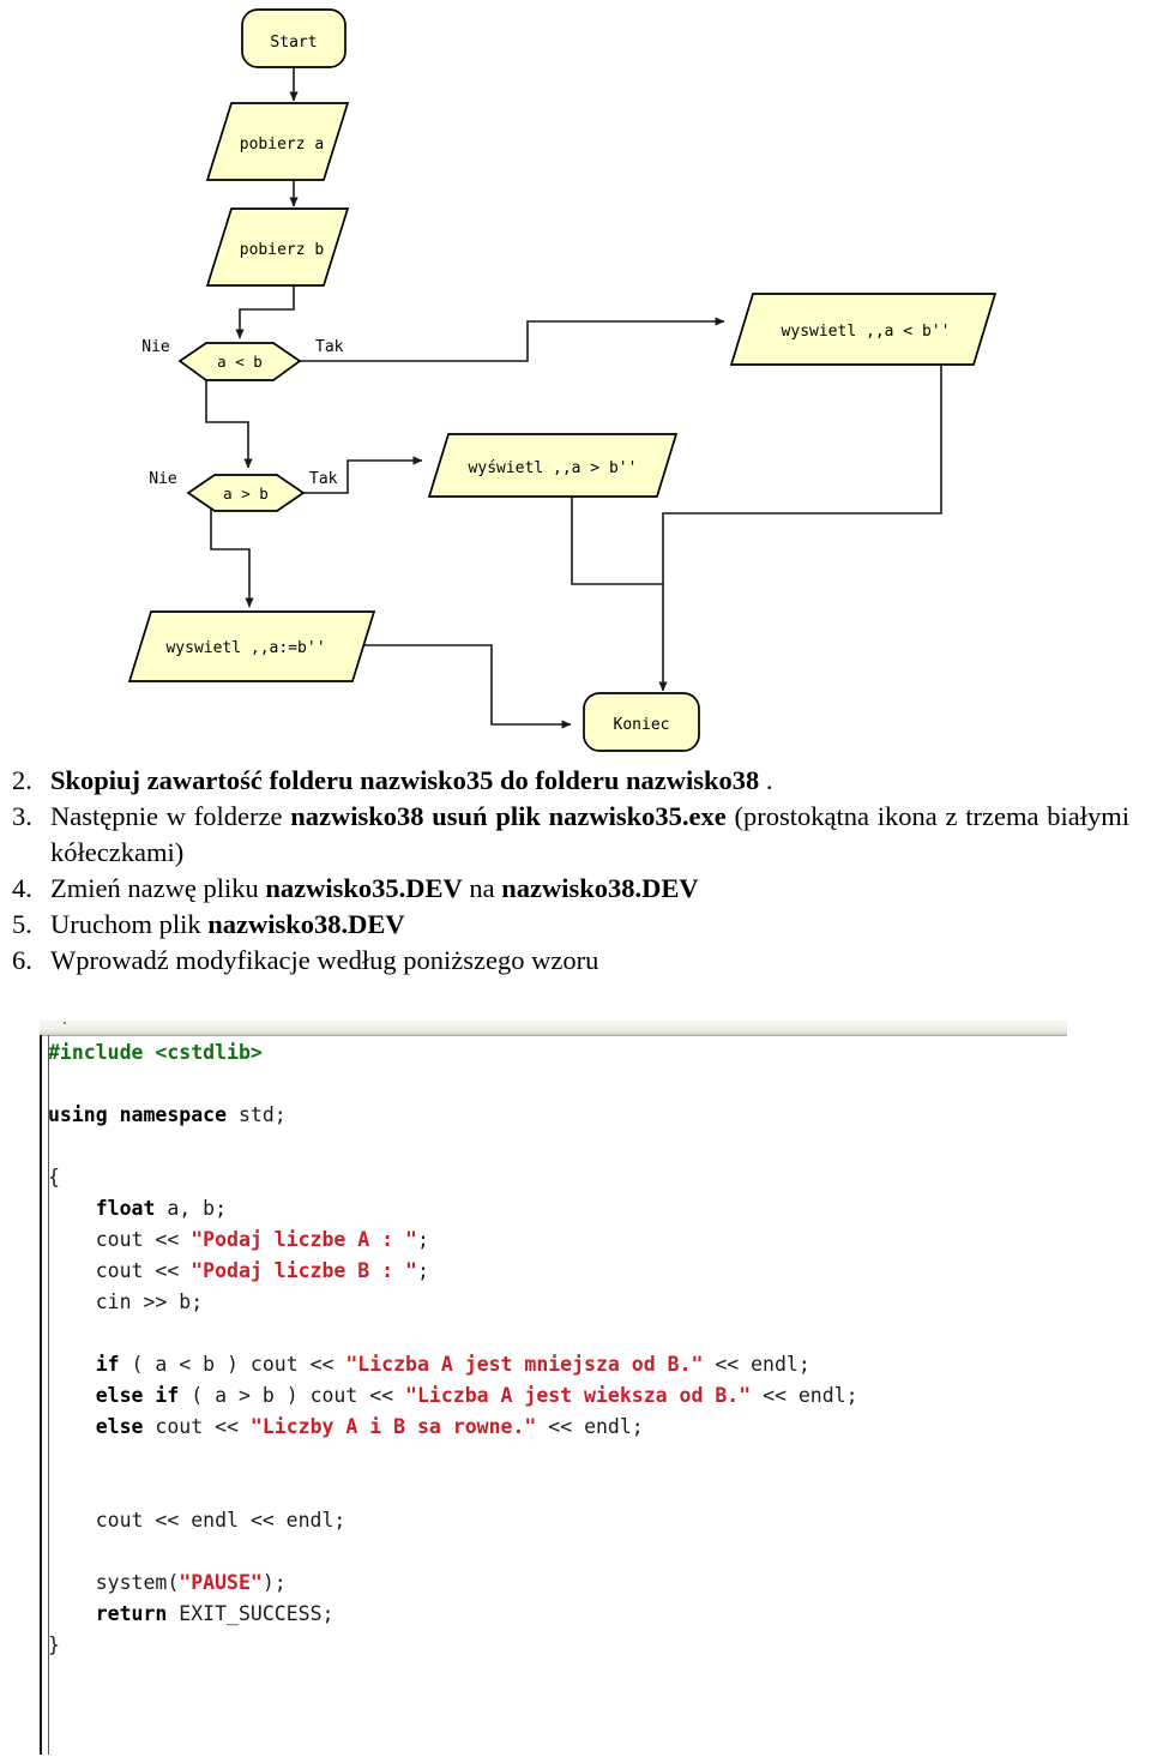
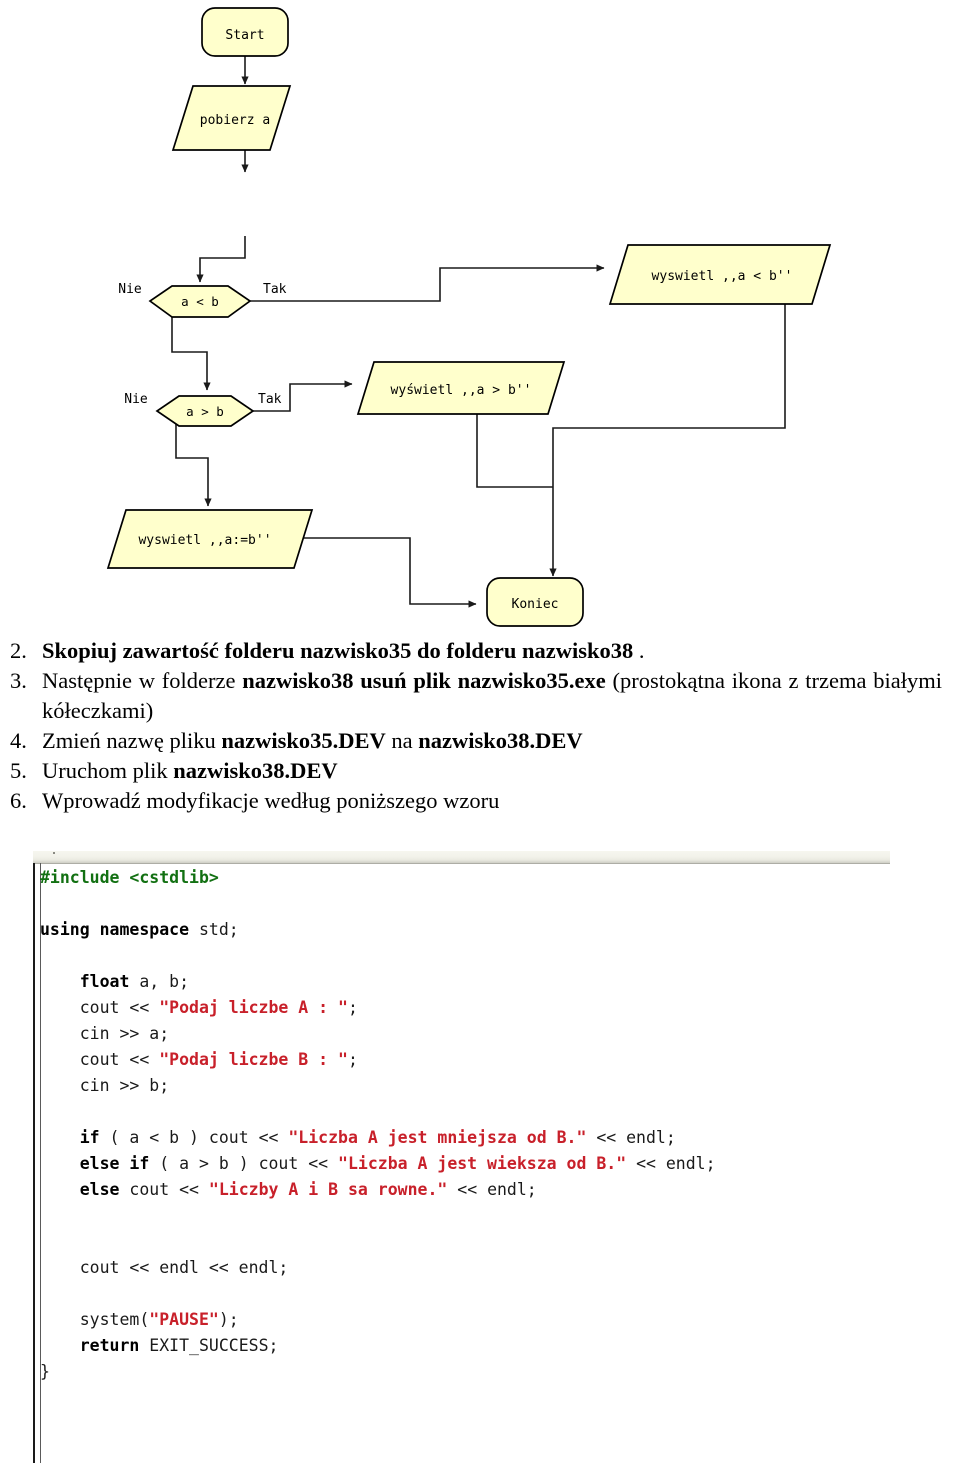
  Start
  pobierz a
- pobierz b
  a < b
  Nie
  Tak
  a > b
  Nie
  Tak
  wyswietl ,,a < b''
  wyświetl ,,a > b''
  wyswietl ,,a:=b''
  Koniec
  2.
  Skopiuj zawartość folderu nazwisko35 do folderu nazwisko38 .
  3.
  Następnie w folderze nazwisko38 usuń plik nazwisko35.exe (prostokątna ikona z trzema białymi kółeczkami)
  4.
  Zmień nazwę pliku nazwisko35.DEV na nazwisko38.DEV
  5.
  Uruchom plik nazwisko38.DEV
  6.
  Wprowadź modyfikacje według poniższego wzoru
  #include <cstdlib>
  using namespace std;
- {
  float a, b;
  cout << "Podaj liczbe A : ";
+ cin >> a;
  cout << "Podaj liczbe B : ";
  cin >> b;
  if ( a < b ) cout << "Liczba A jest mniejsza od B." << endl;
  else if ( a > b ) cout << "Liczba A jest wieksza od B." << endl;
  else cout << "Liczby A i B sa rowne." << endl;
  cout << endl << endl;
  system("PAUSE");
  return EXIT_SUCCESS;
  }
